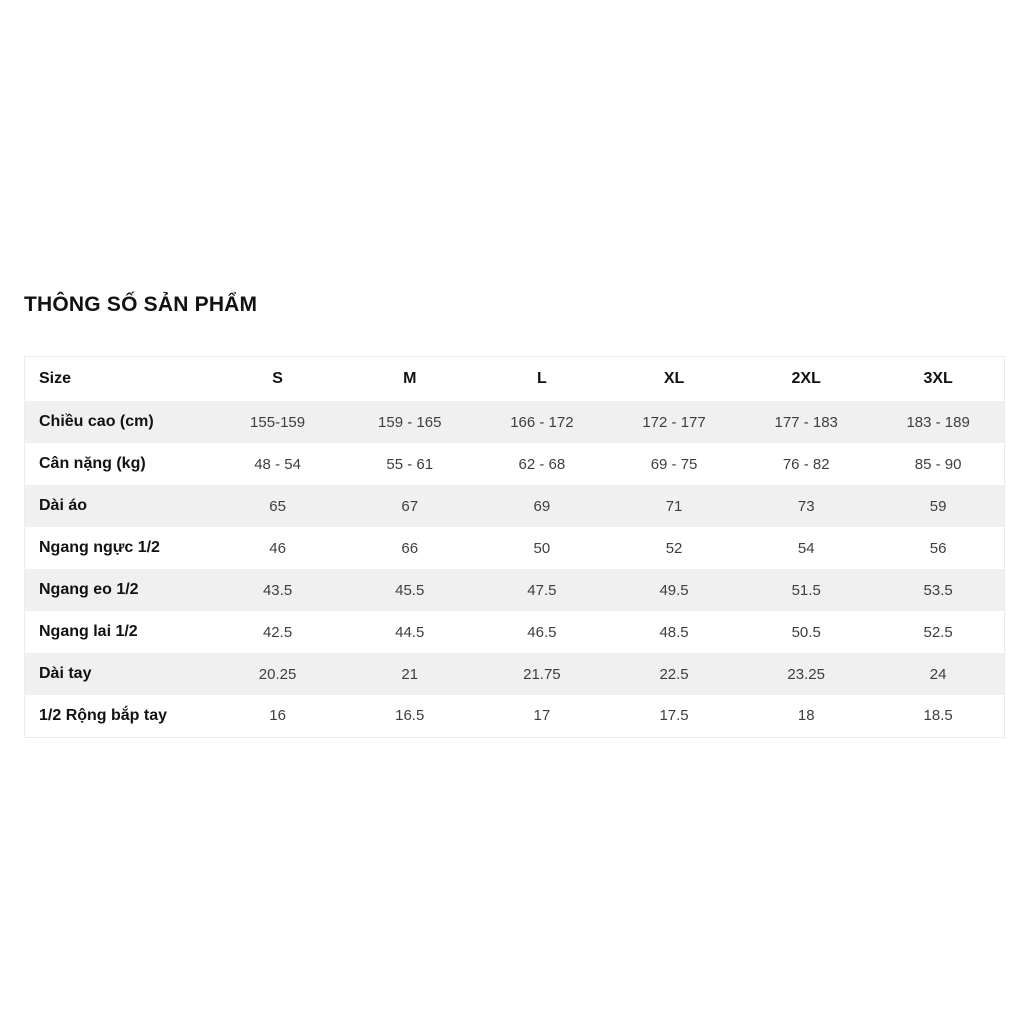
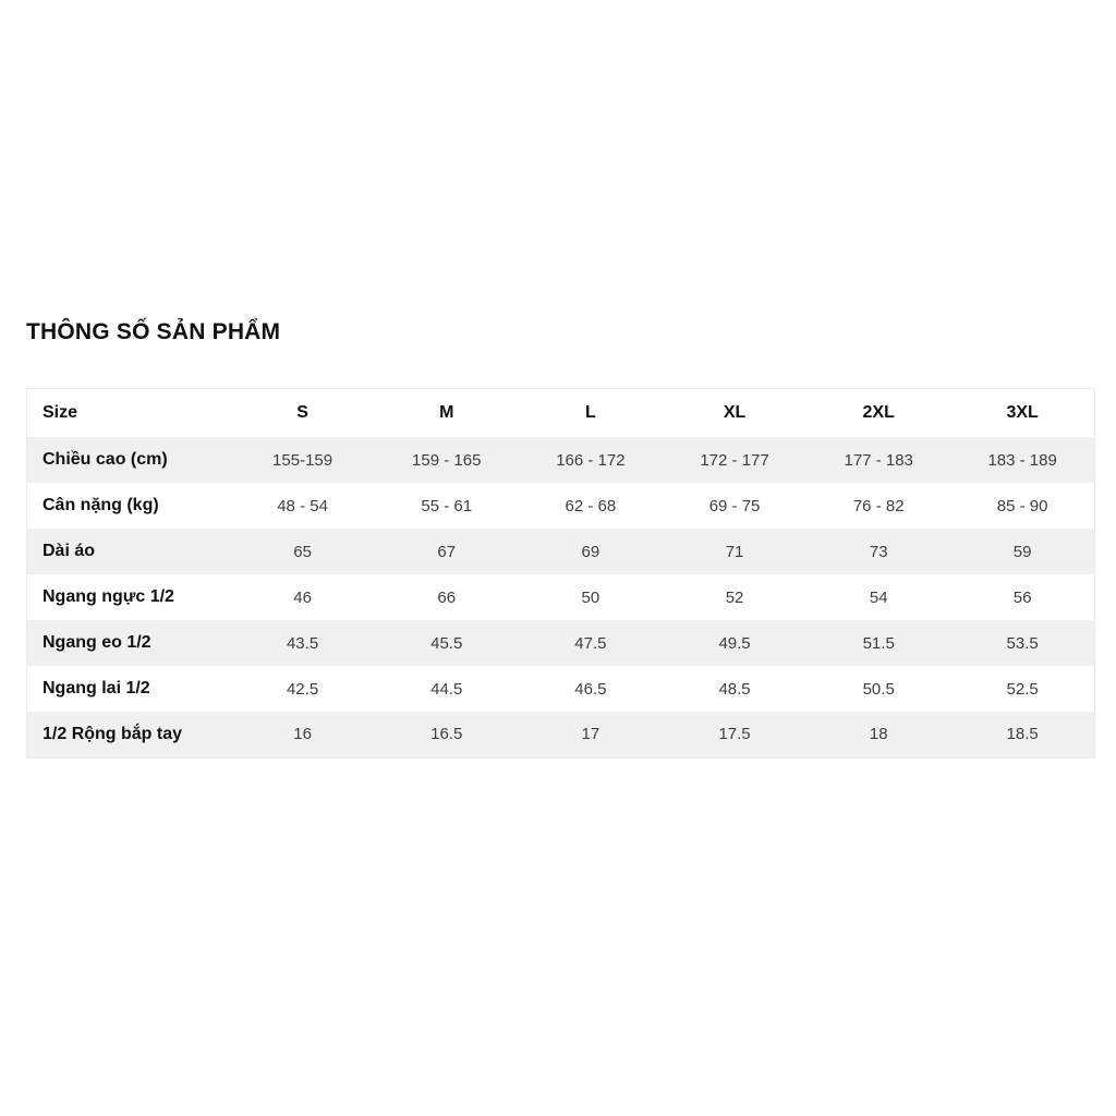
  THÔNG SỐ SẢN PHẨM
  Size	S	M	L	XL	2XL	3XL
  Chiều cao (cm)	155-159	159 - 165	166 - 172	172 - 177	177 - 183	183 - 189
  Cân nặng (kg)	48 - 54	55 - 61	62 - 68	69 - 75	76 - 82	85 - 90
  Dài áo	65	67	69	71	73	59
  Ngang ngực 1/2	46	66	50	52	54	56
  Ngang eo 1/2	43.5	45.5	47.5	49.5	51.5	53.5
  Ngang lai 1/2	42.5	44.5	46.5	48.5	50.5	52.5
- Dài tay	20.25	21	21.75	22.5	23.25	24
  1/2 Rộng bắp tay	16	16.5	17	17.5	18	18.5
